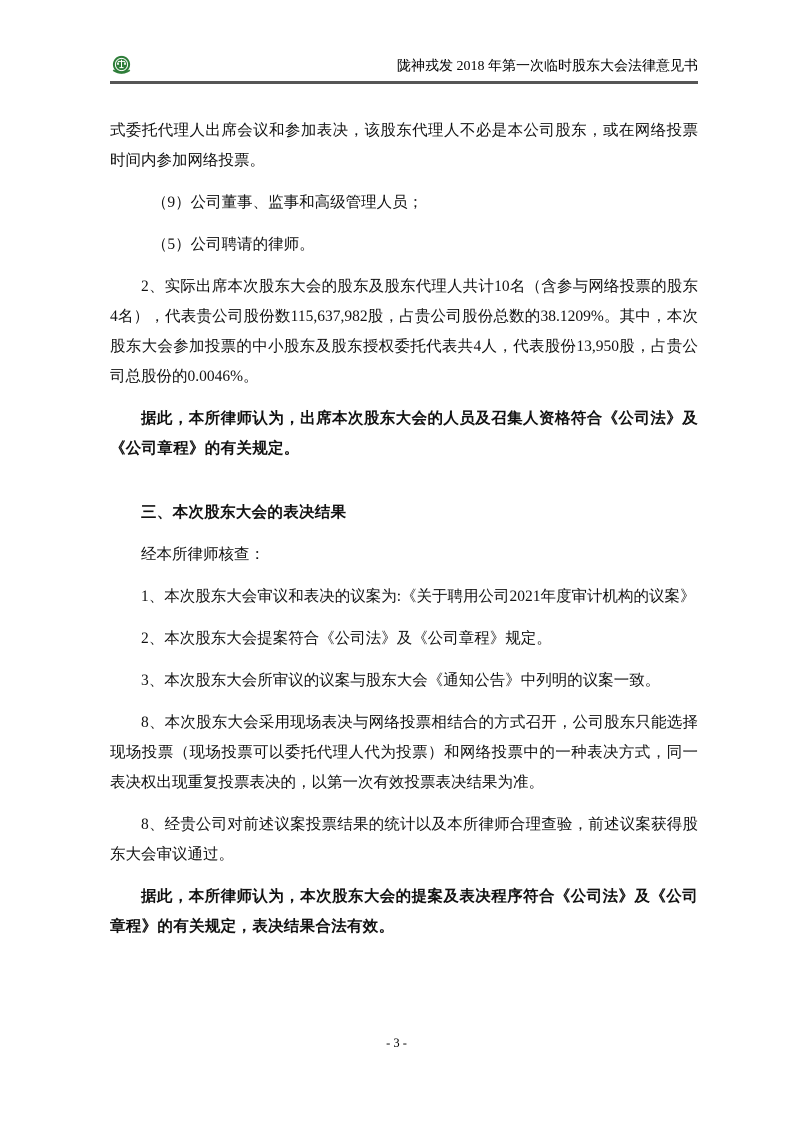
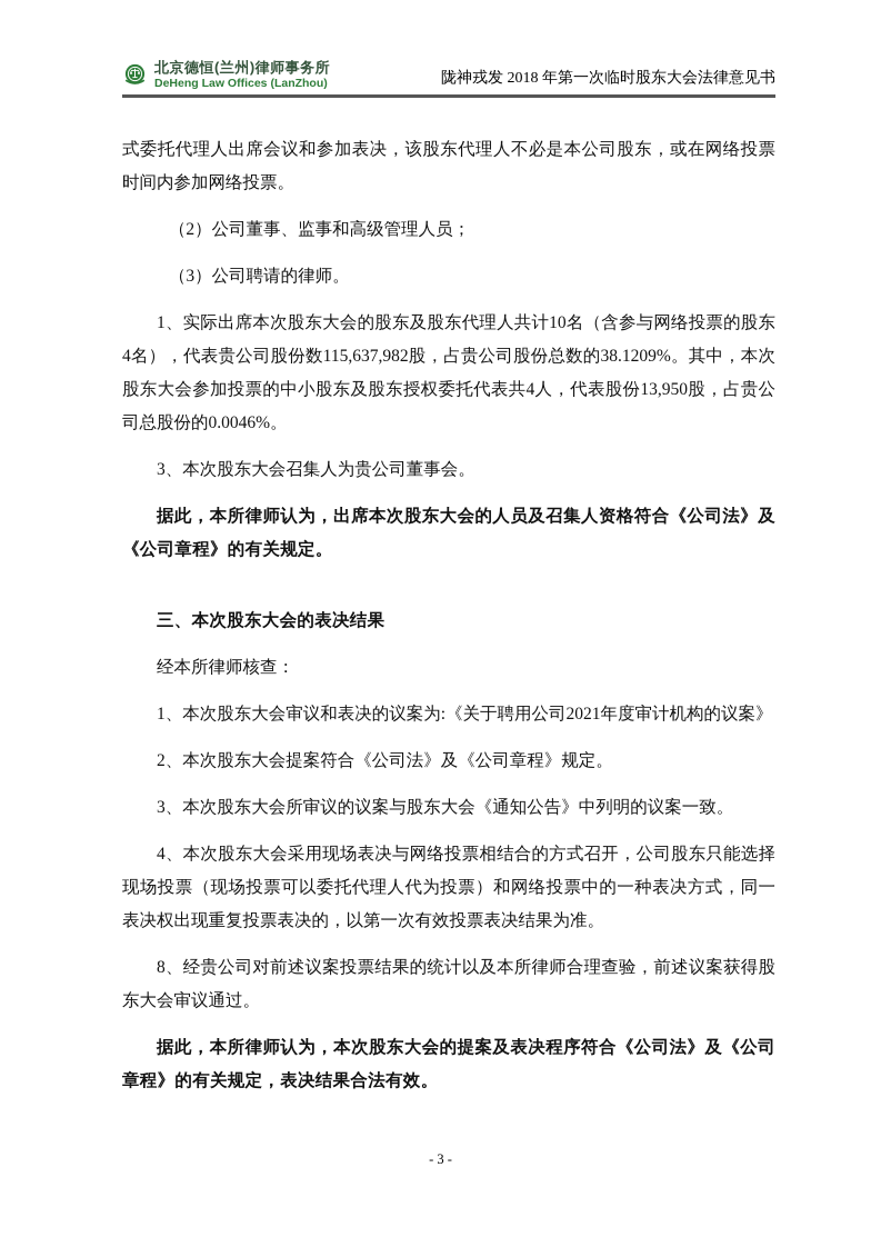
+ 北京德恒(兰州)律师事务所
+ DeHeng Law Offices (LanZhou)
  陇神戎发 2018 年第一次临时股东大会法律意见书
  式委托代理人出席会议和参加表决，该股东代理人不必是本公司股东，或在网络投票时间内参加网络投票。
- （9）公司董事、监事和高级管理人员；
+ （2）公司董事、监事和高级管理人员；
- （5）公司聘请的律师。
+ （3）公司聘请的律师。
- 2、实际出席本次股东大会的股东及股东代理人共计10名（含参与网络投票的股东4名），代表贵公司股份数115,637,982股，占贵公司股份总数的38.1209%。其中，本次股东大会参加投票的中小股东及股东授权委托代表共4人，代表股份13,950股，占贵公司总股份的0.0046%。
+ 1、实际出席本次股东大会的股东及股东代理人共计10名（含参与网络投票的股东4名），代表贵公司股份数115,637,982股，占贵公司股份总数的38.1209%。其中，本次股东大会参加投票的中小股东及股东授权委托代表共4人，代表股份13,950股，占贵公司总股份的0.0046%。
+ 3、本次股东大会召集人为贵公司董事会。
  据此，本所律师认为，出席本次股东大会的人员及召集人资格符合《公司法》及《公司章程》的有关规定。
  三、本次股东大会的表决结果
  经本所律师核查：
  1、本次股东大会审议和表决的议案为:《关于聘用公司2021年度审计机构的议案》
  2、本次股东大会提案符合《公司法》及《公司章程》规定。
  3、本次股东大会所审议的议案与股东大会《通知公告》中列明的议案一致。
- 8、本次股东大会采用现场表决与网络投票相结合的方式召开，公司股东只能选择现场投票（现场投票可以委托代理人代为投票）和网络投票中的一种表决方式，同一表决权出现重复投票表决的，以第一次有效投票表决结果为准。
+ 4、本次股东大会采用现场表决与网络投票相结合的方式召开，公司股东只能选择现场投票（现场投票可以委托代理人代为投票）和网络投票中的一种表决方式，同一表决权出现重复投票表决的，以第一次有效投票表决结果为准。
  8、经贵公司对前述议案投票结果的统计以及本所律师合理查验，前述议案获得股东大会审议通过。
  据此，本所律师认为，本次股东大会的提案及表决程序符合《公司法》及《公司章程》的有关规定，表决结果合法有效。
  - 3 -
